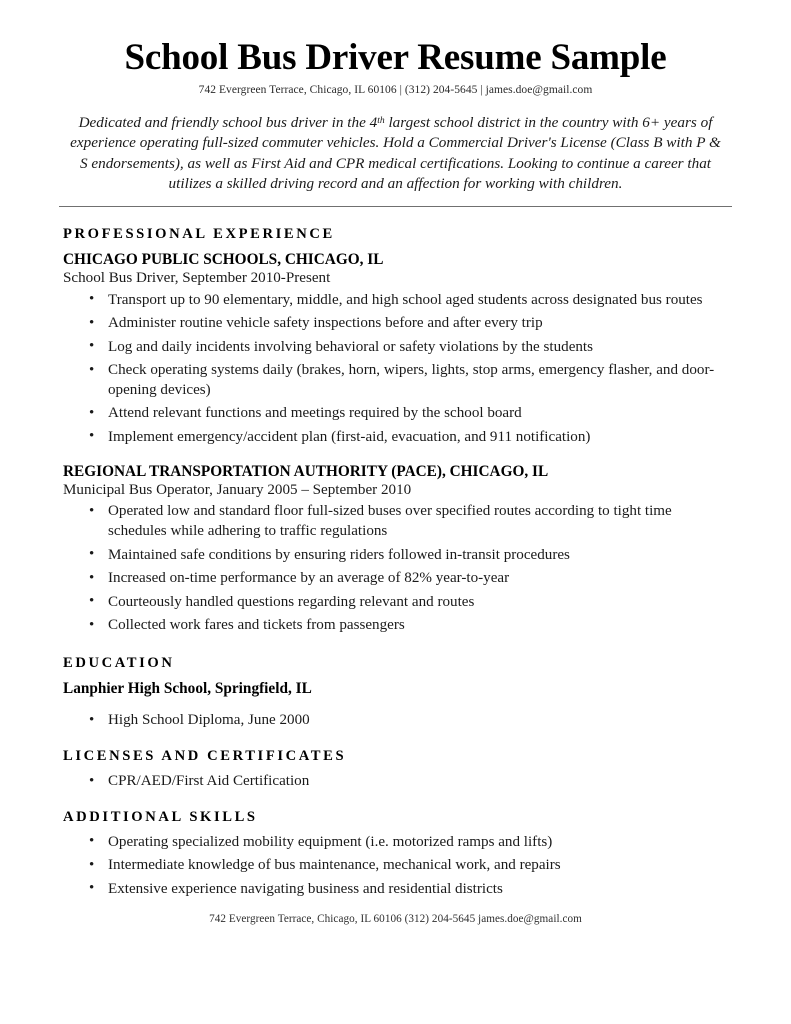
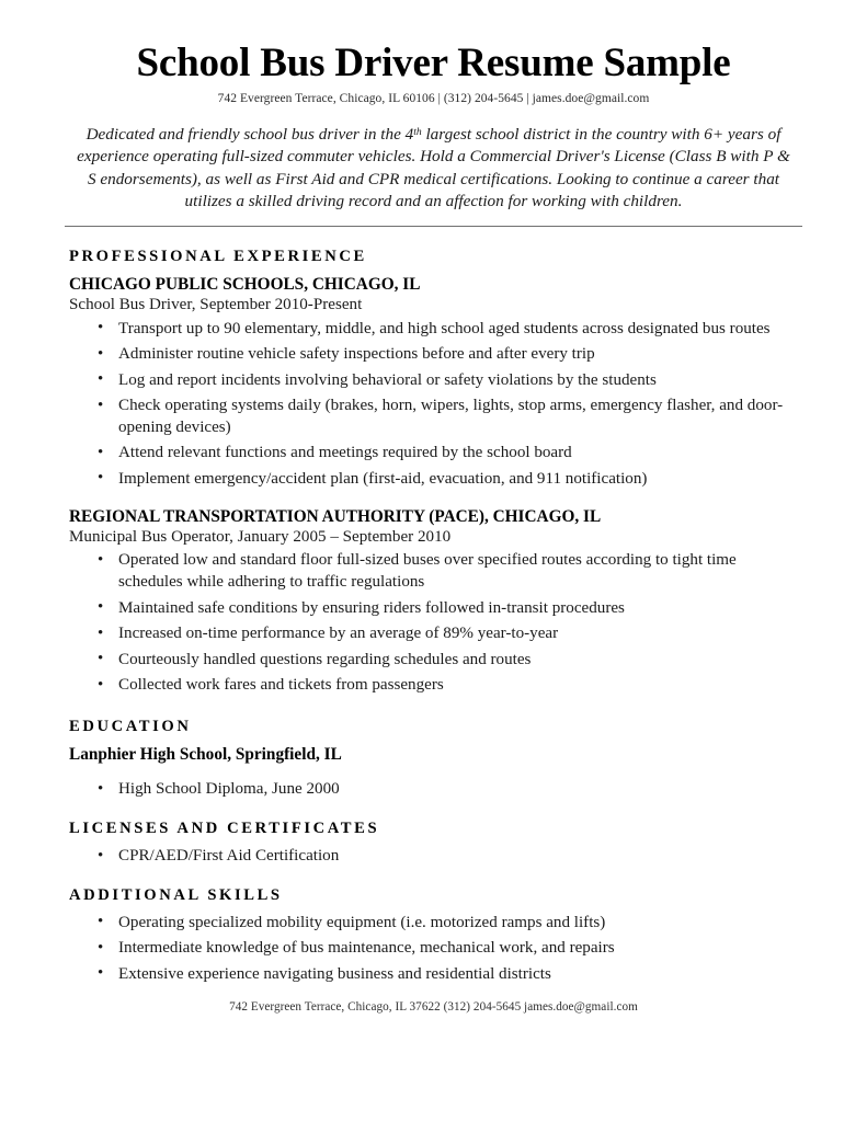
  School Bus Driver Resume Sample
  742 Evergreen Terrace, Chicago, IL 60106 | (312) 204-5645 | james.doe@gmail.com
  Dedicated and friendly school bus driver in the 4th largest school district in the country with 6+ years of experience operating full-sized commuter vehicles. Hold a Commercial Driver's License (Class B with P & S endorsements), as well as First Aid and CPR medical certifications. Looking to continue a career that utilizes a skilled driving record and an affection for working with children.
  PROFESSIONAL EXPERIENCE
  CHICAGO PUBLIC SCHOOLS, CHICAGO, IL
  School Bus Driver, September 2010-Present
  Transport up to 90 elementary, middle, and high school aged students across designated bus routes
  Administer routine vehicle safety inspections before and after every trip
- Log and daily incidents involving behavioral or safety violations by the students
+ Log and report incidents involving behavioral or safety violations by the students
  Check operating systems daily (brakes, horn, wipers, lights, stop arms, emergency flasher, and door-opening devices)
  Attend relevant functions and meetings required by the school board
  Implement emergency/accident plan (first-aid, evacuation, and 911 notification)
  REGIONAL TRANSPORTATION AUTHORITY (PACE), CHICAGO, IL
  Municipal Bus Operator, January 2005 – September 2010
  Operated low and standard floor full-sized buses over specified routes according to tight time schedules while adhering to traffic regulations
  Maintained safe conditions by ensuring riders followed in-transit procedures
- Increased on-time performance by an average of 82% year-to-year
+ Increased on-time performance by an average of 89% year-to-year
- Courteously handled questions regarding relevant and routes
+ Courteously handled questions regarding schedules and routes
  Collected work fares and tickets from passengers
  EDUCATION
  Lanphier High School, Springfield, IL
  High School Diploma, June 2000
  LICENSES AND CERTIFICATES
  CPR/AED/First Aid Certification
  ADDITIONAL SKILLS
  Operating specialized mobility equipment (i.e. motorized ramps and lifts)
  Intermediate knowledge of bus maintenance, mechanical work, and repairs
  Extensive experience navigating business and residential districts
- 742 Evergreen Terrace, Chicago, IL 60106 (312) 204-5645 james.doe@gmail.com
+ 742 Evergreen Terrace, Chicago, IL 37622 (312) 204-5645 james.doe@gmail.com
